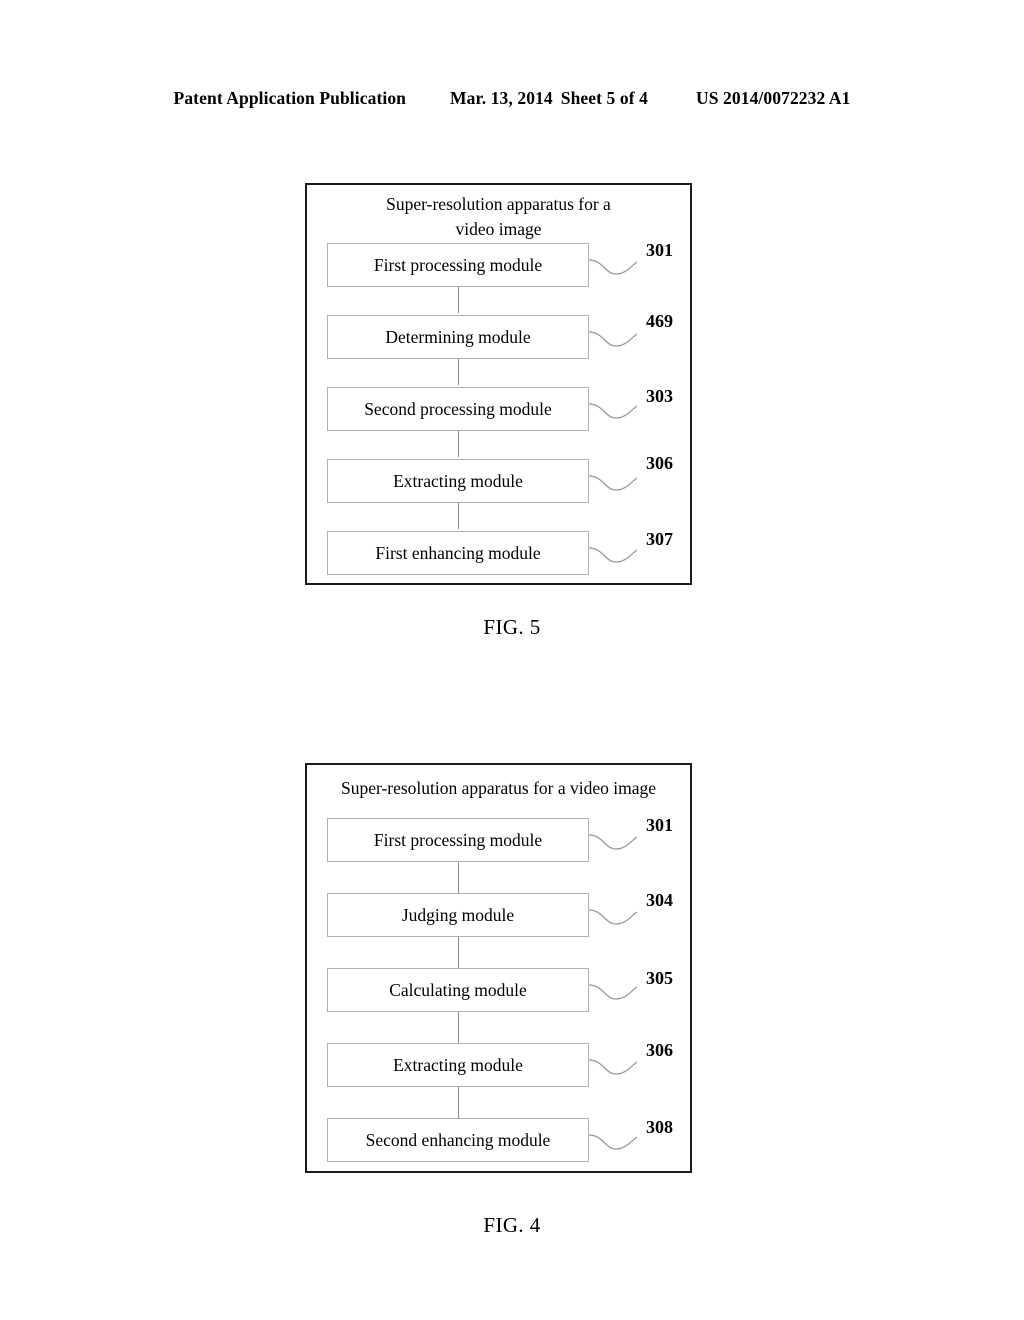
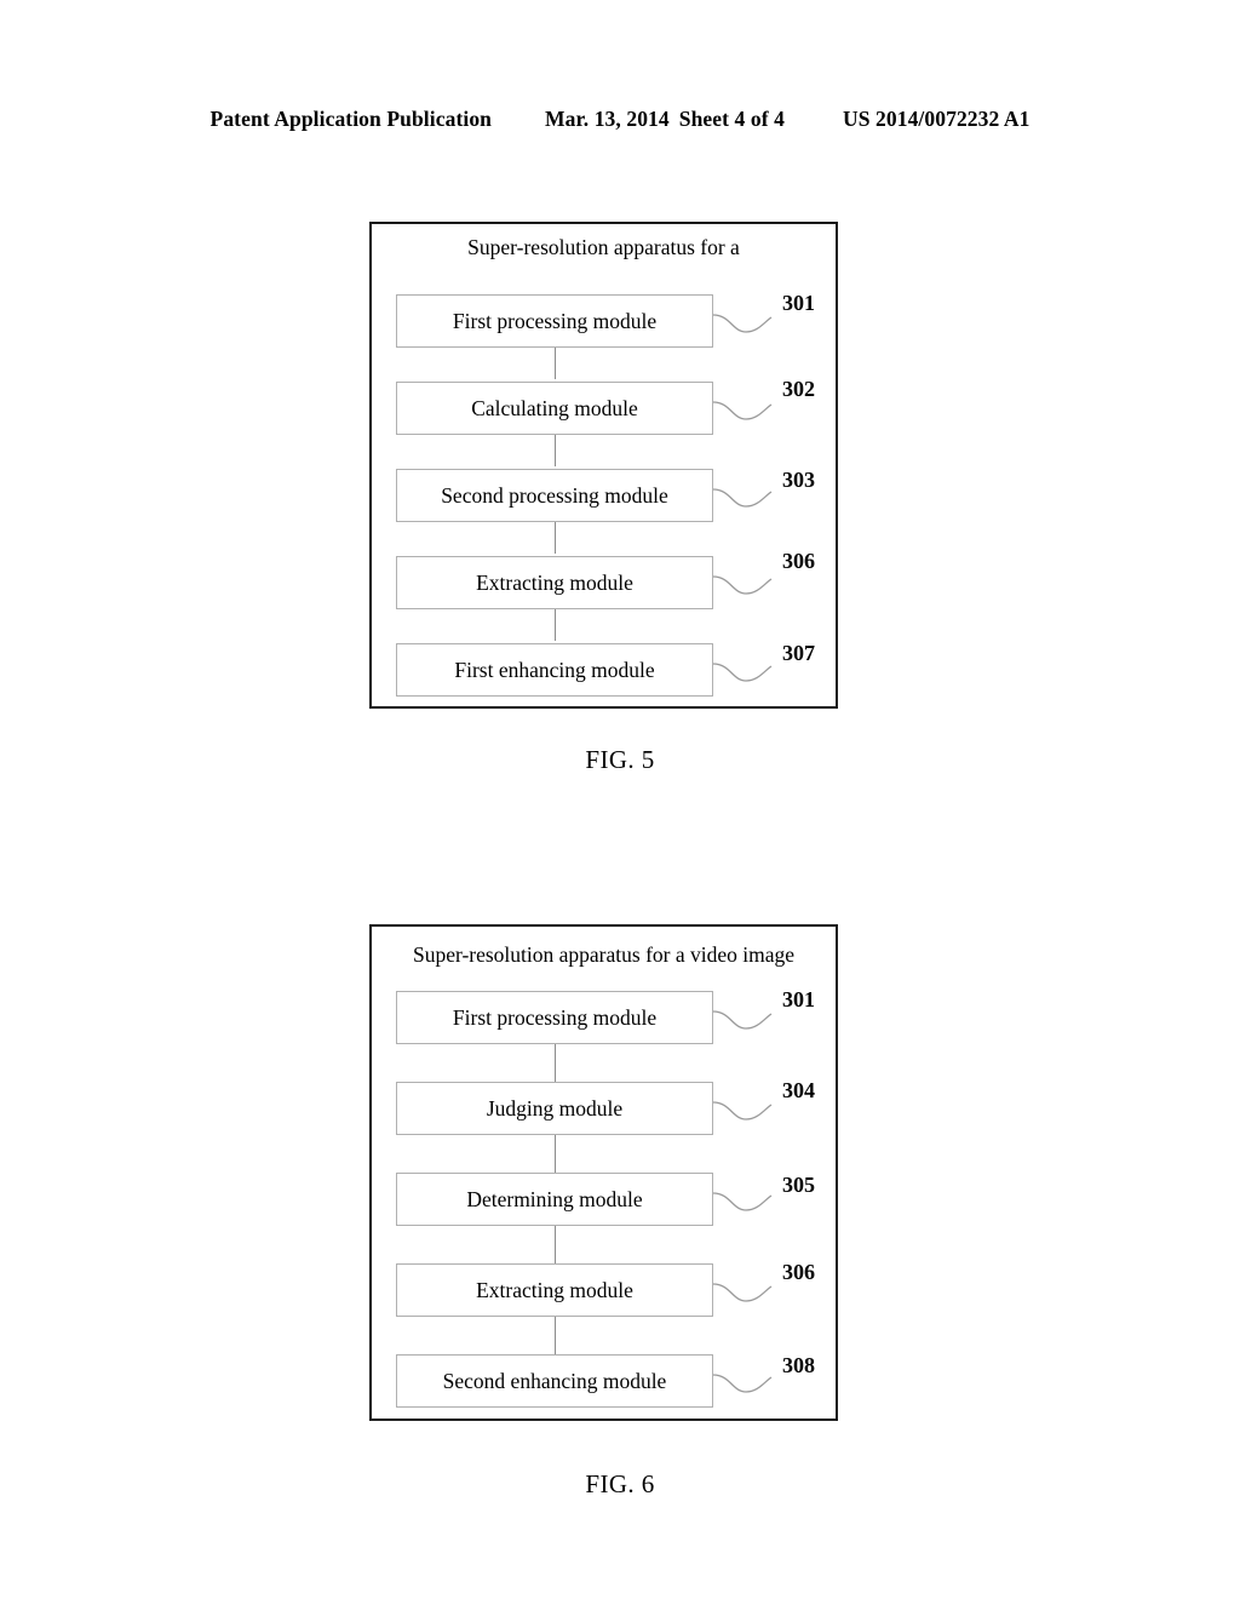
- Patent Application Publication Mar. 13, 2014 Sheet 5 of 4 US 2014/0072232 A1
+ Patent Application Publication Mar. 13, 2014 Sheet 4 of 4 US 2014/0072232 A1
  Super-resolution apparatus for a
- video image
  First processing module
- Determining module
+ Calculating module
  Second processing module
  Extracting module
  First enhancing module
  301
- 469
+ 302
  303
  306
  307
  FIG. 5
  Super-resolution apparatus for a video image
  First processing module
  Judging module
- Calculating module
+ Determining module
  Extracting module
  Second enhancing module
  301
  304
  305
  306
  308
- FIG. 4
+ FIG. 6
